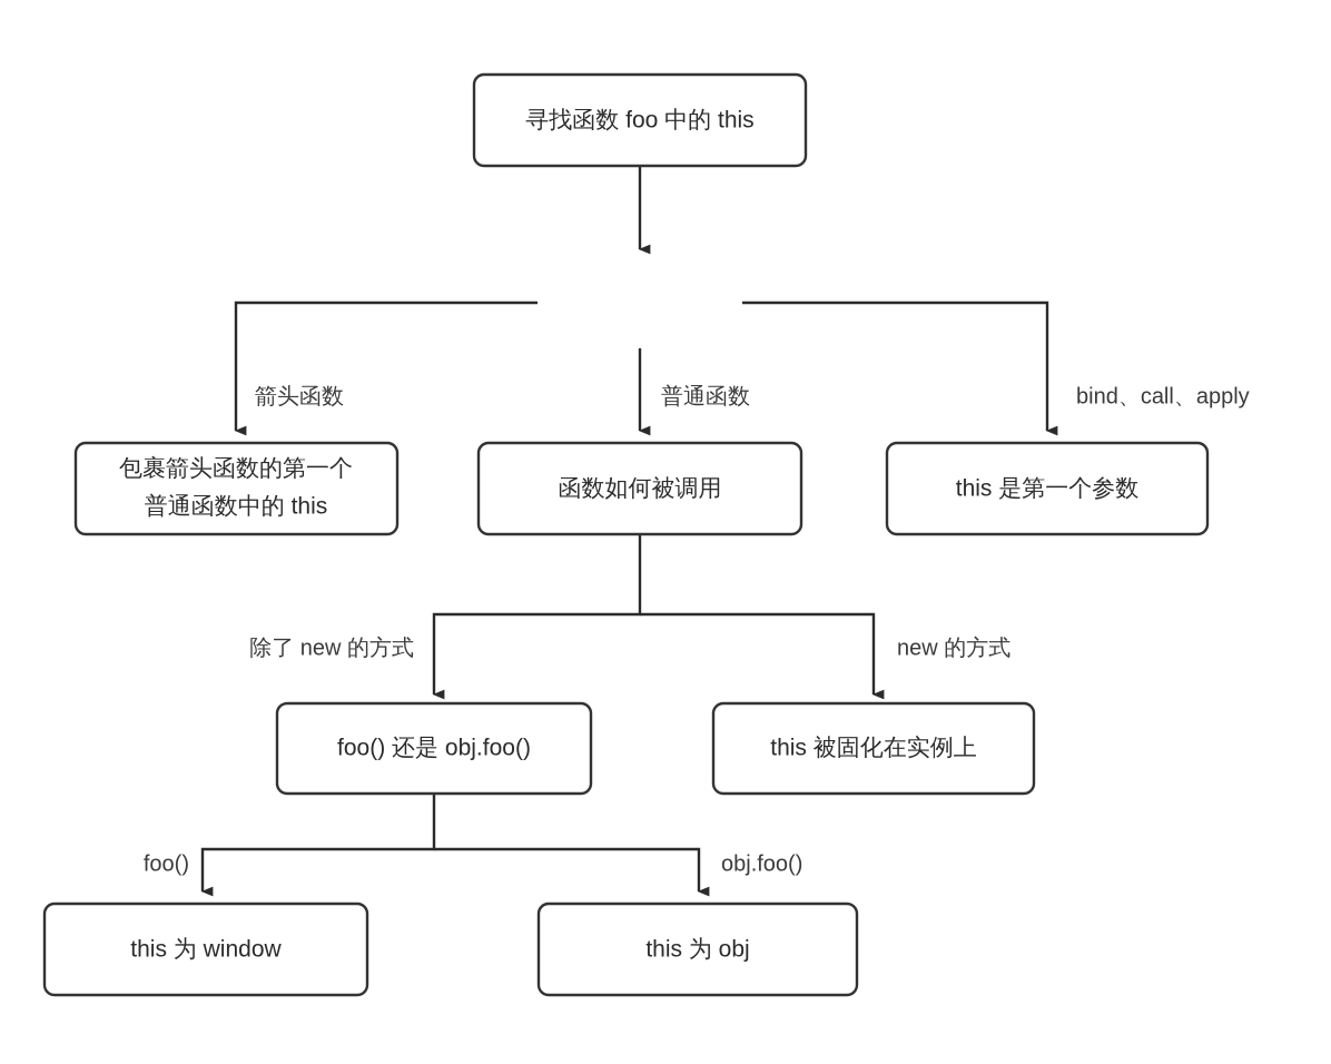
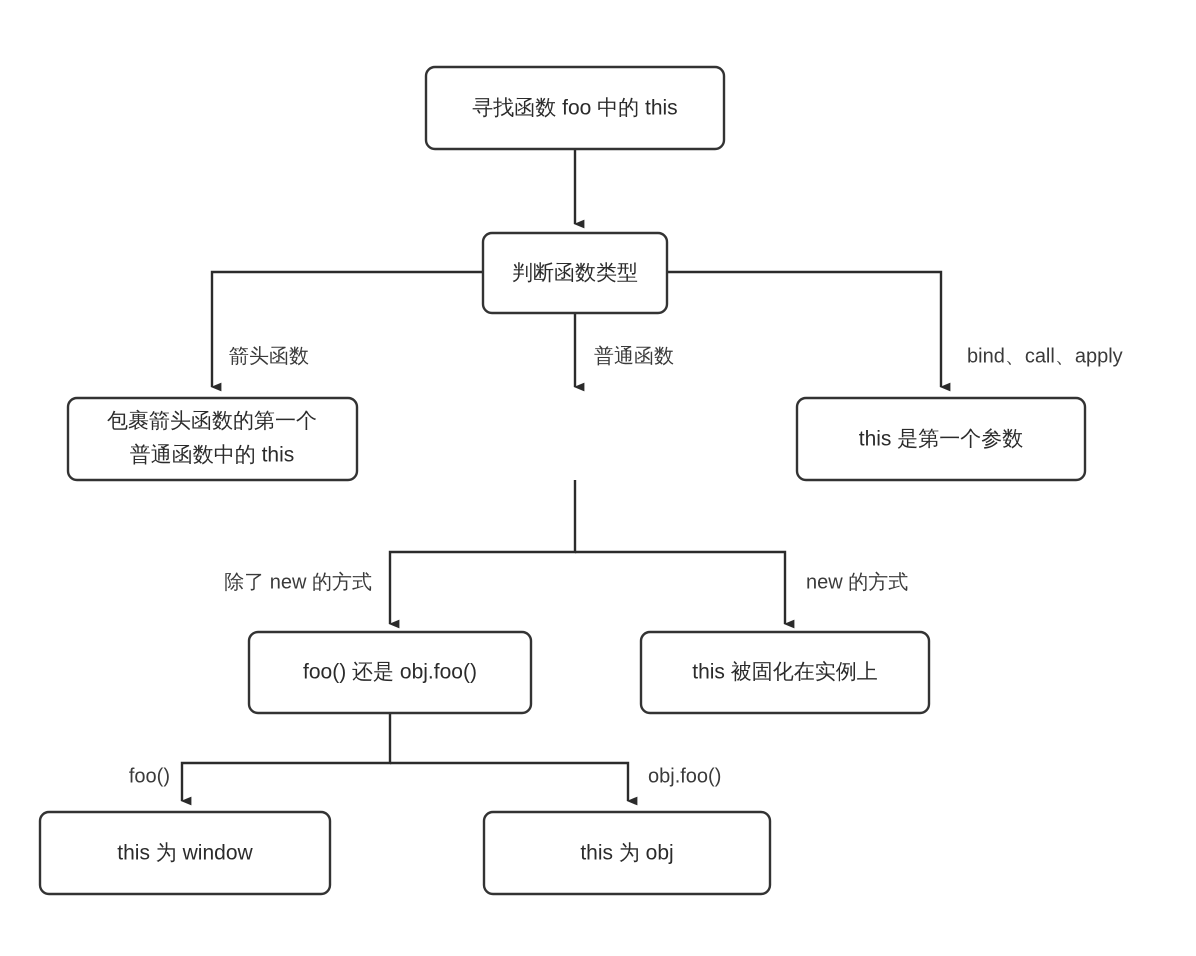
  箭头函数
  普通函数
  bind、call、apply
  除了 new 的方式
  new 的方式
  foo()
  obj.foo()
  寻找函数 foo 中的 this
+ 判断函数类型
  包裹箭头函数的第一个
  普通函数中的 this
- 函数如何被调用
  this 是第一个参数
  foo() 还是 obj.foo()
  this 被固化在实例上
  this 为 window
  this 为 obj
